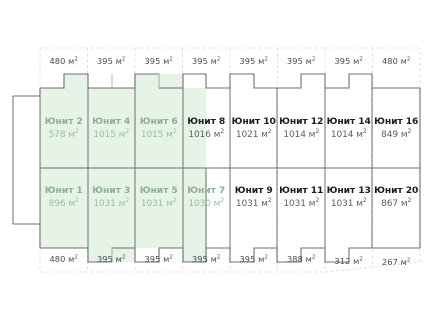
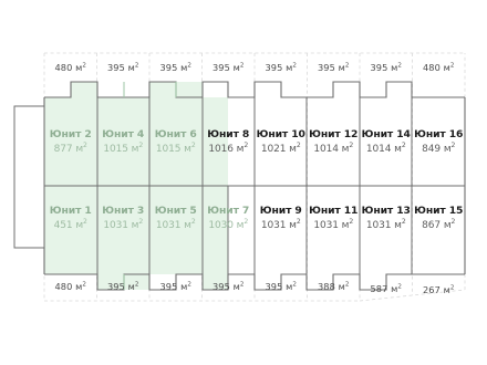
  480 м
  395 м
  395 м
  395 м
  395 м
  395 м
  395 м
  480 м
  480 м
  395 м
  395 м
  395 м
  395 м
  388 м
- 312 м
+ 587 м
  267 м
  Юнит 2
- 578 м
+ 877 м
  Юнит 4
  1015 м
  Юнит 6
  1015 м
  Юнит 8
  1016 м
  Юнит 10
  1021 м
  Юнит 12
  1014 м
  Юнит 14
  1014 м
  Юнит 16
  849 м
  Юнит 1
- 896 м
+ 451 м
  Юнит 3
  1031 м
  Юнит 5
  1031 м
  Юнит 7
  1030 м
  Юнит 9
  1031 м
  Юнит 11
  1031 м
  Юнит 13
  1031 м
- Юнит 20
+ Юнит 15
  867 м
